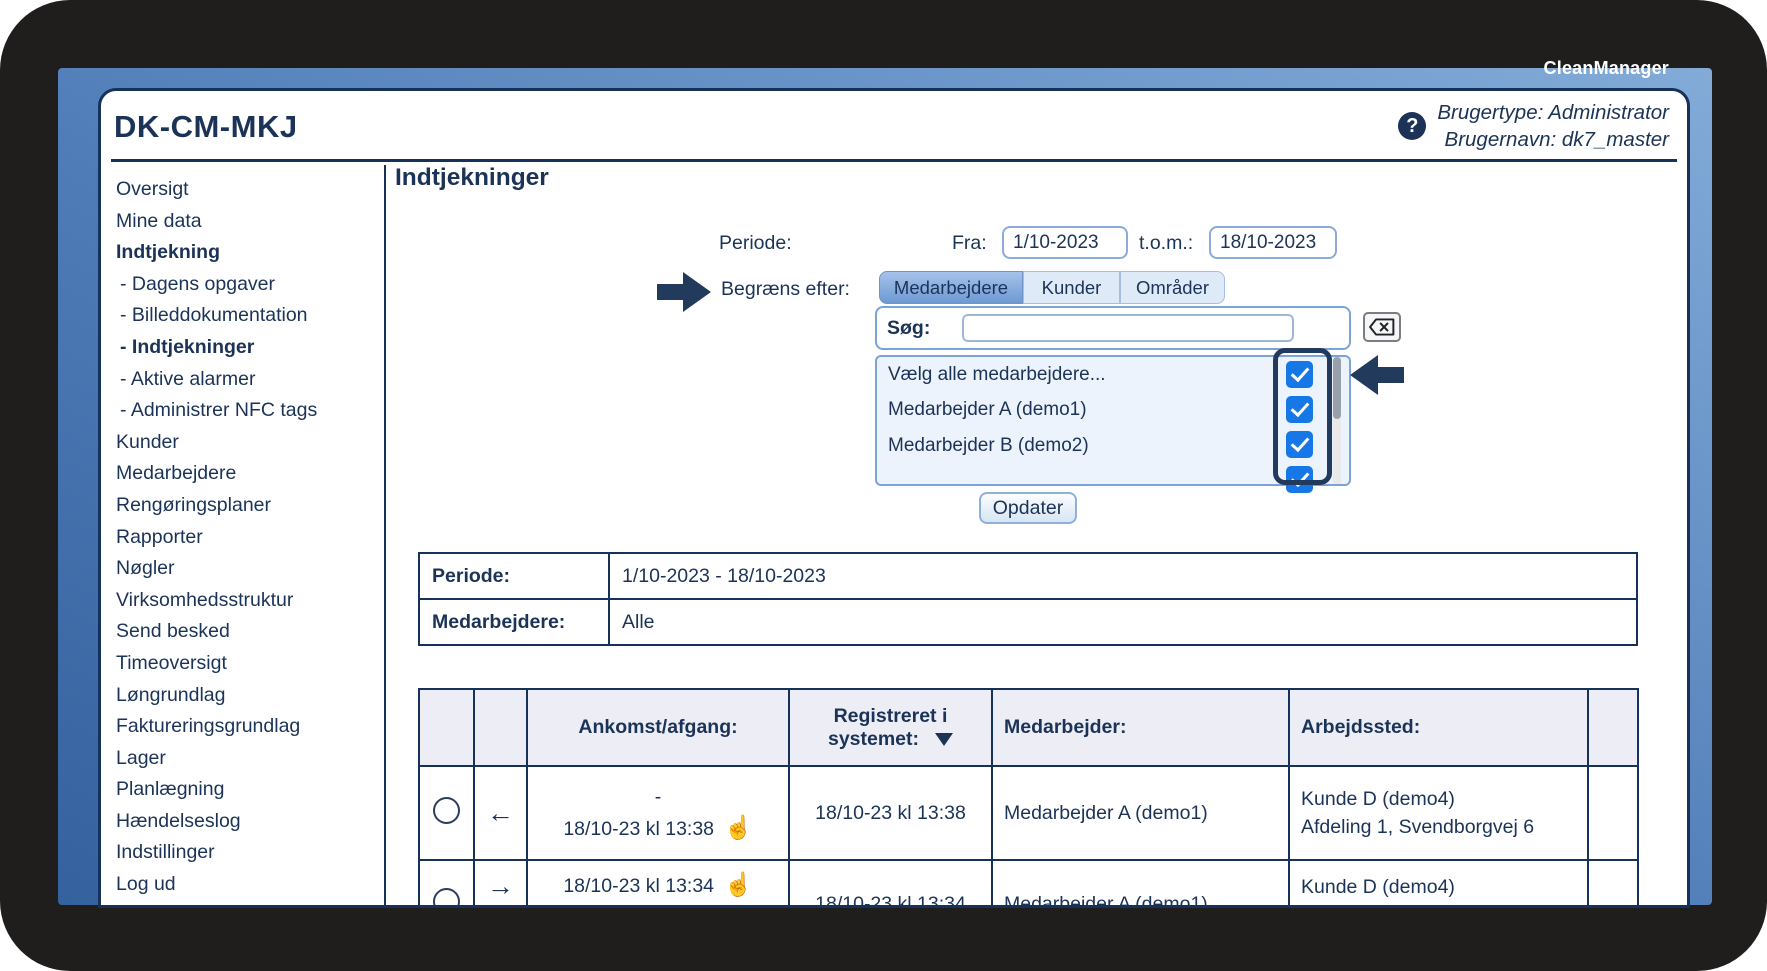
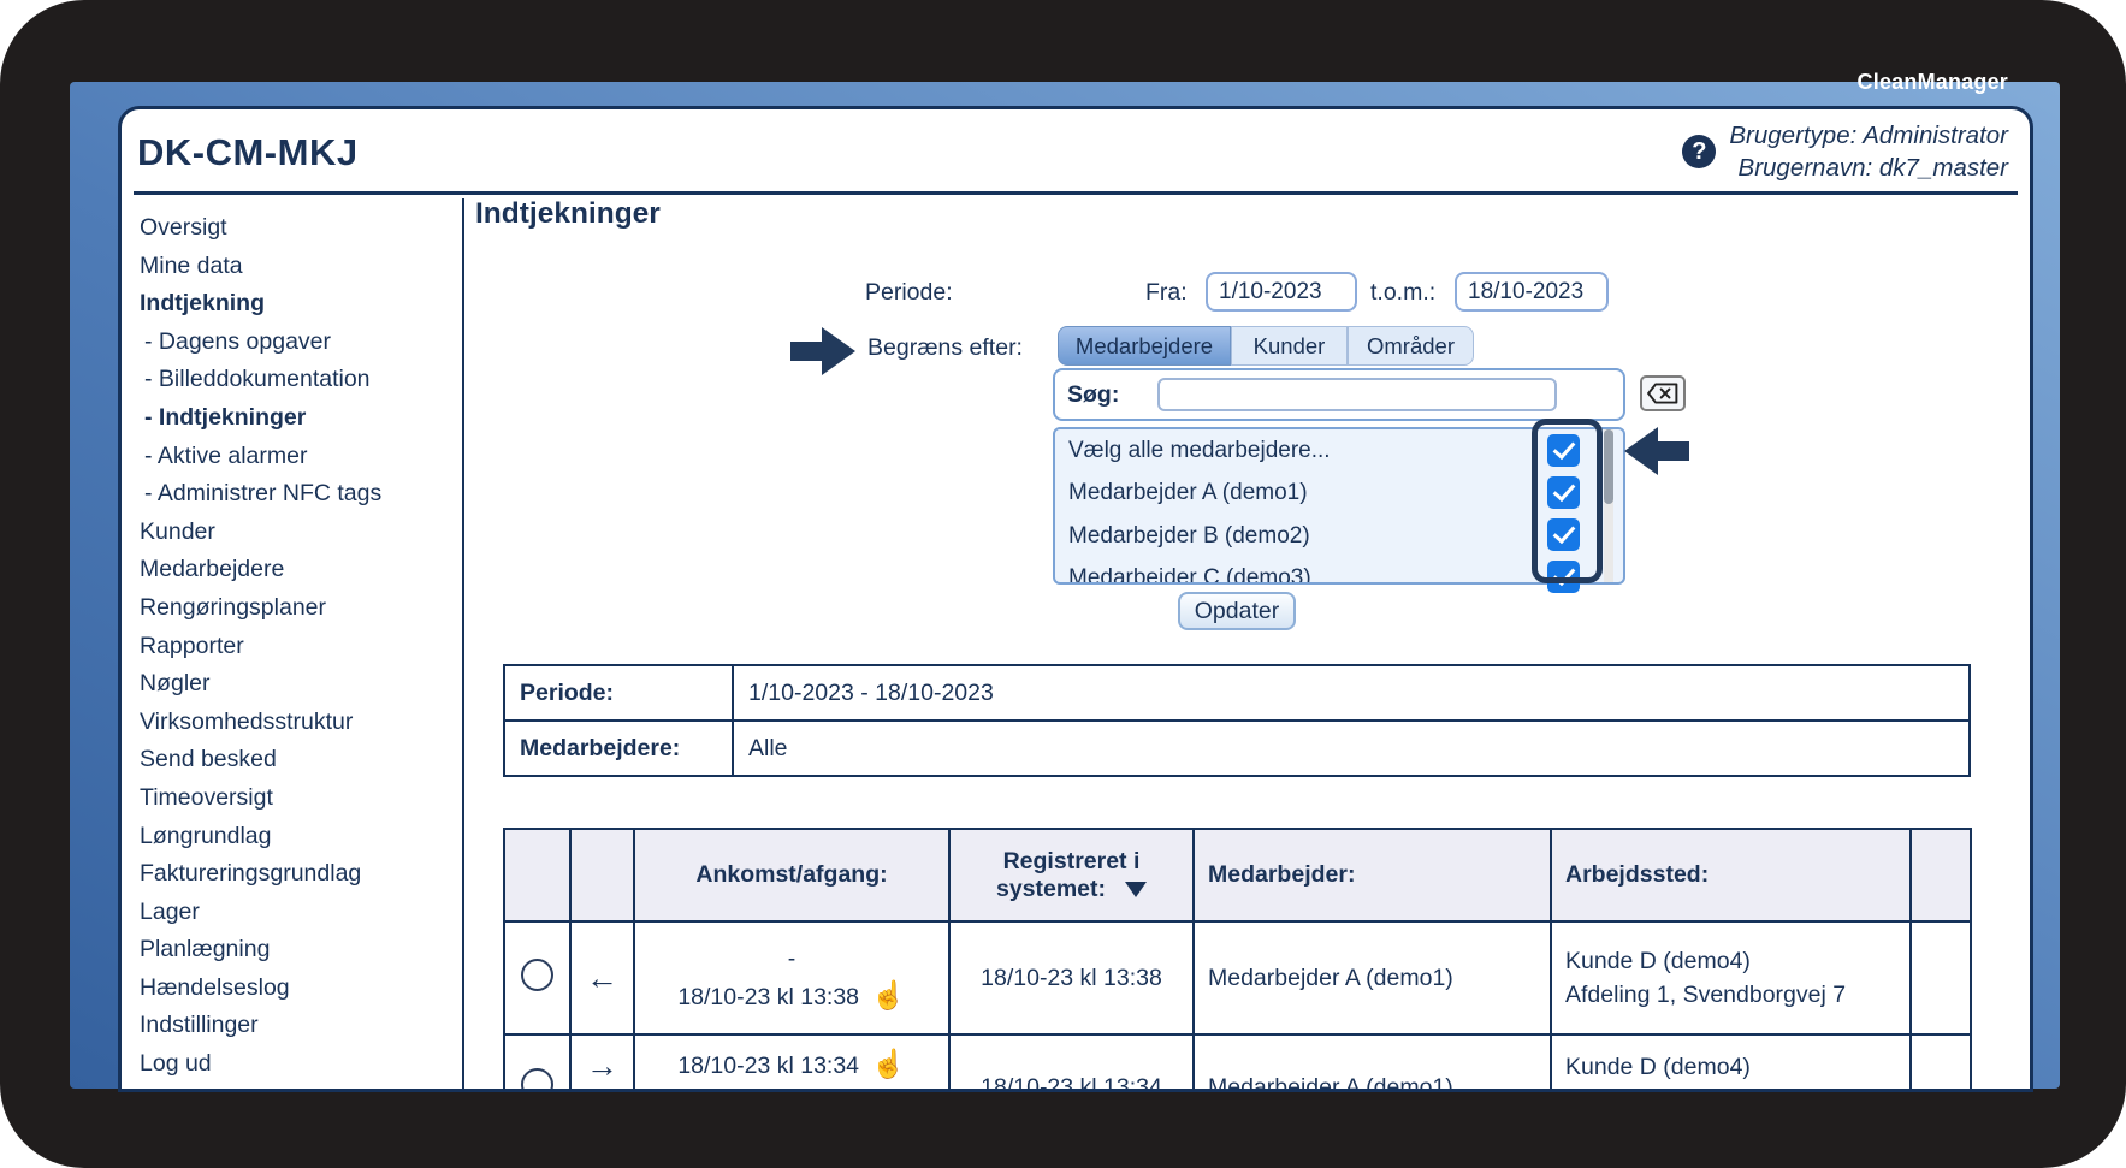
  CleanManager
  DK-CM-MKJ
  ?
  Brugertype: Administrator
  Brugernavn: dk7_master
  Oversigt
  Mine data
  Indtjekning
  - Dagens opgaver
  - Billeddokumentation
  - Indtjekninger
  - Aktive alarmer
  - Administrer NFC tags
  Kunder
  Medarbejdere
  Rengøringsplaner
  Rapporter
  Nøgler
  Virksomhedsstruktur
  Send besked
  Timeoversigt
  Løngrundlag
  Faktureringsgrundlag
  Lager
  Planlægning
  Hændelseslog
  Indstillinger
  Log ud
  Indtjekninger
  Periode:
  Fra:
  1/10-2023
  t.o.m.:
  18/10-2023
  Begræns efter:
  Medarbejdere
  Kunder
  Områder
  Søg:
  Vælg alle medarbejdere...
  Medarbejder A (demo1)
  Medarbejder B (demo2)
+ Medarbejder C (demo3)
  Opdater
  Periode:	1/10-2023 - 18/10-2023
  Medarbejdere:	Alle
  		Ankomst/afgang:	Registreret i systemet:	Medarbejder:	Arbejdssted:
- 	←	- 18/10-23 kl 13:38 ☝	18/10-23 kl 13:38	Medarbejder A (demo1)	Kunde D (demo4) Afdeling 1, Svendborgvej 6
+ 	←	- 18/10-23 kl 13:38 ☝	18/10-23 kl 13:38	Medarbejder A (demo1)	Kunde D (demo4) Afdeling 1, Svendborgvej 7
  	→	18/10-23 kl 13:34 ☝	18/10-23 kl 13:34	Medarbejder A (demo1)	Kunde D (demo4)
